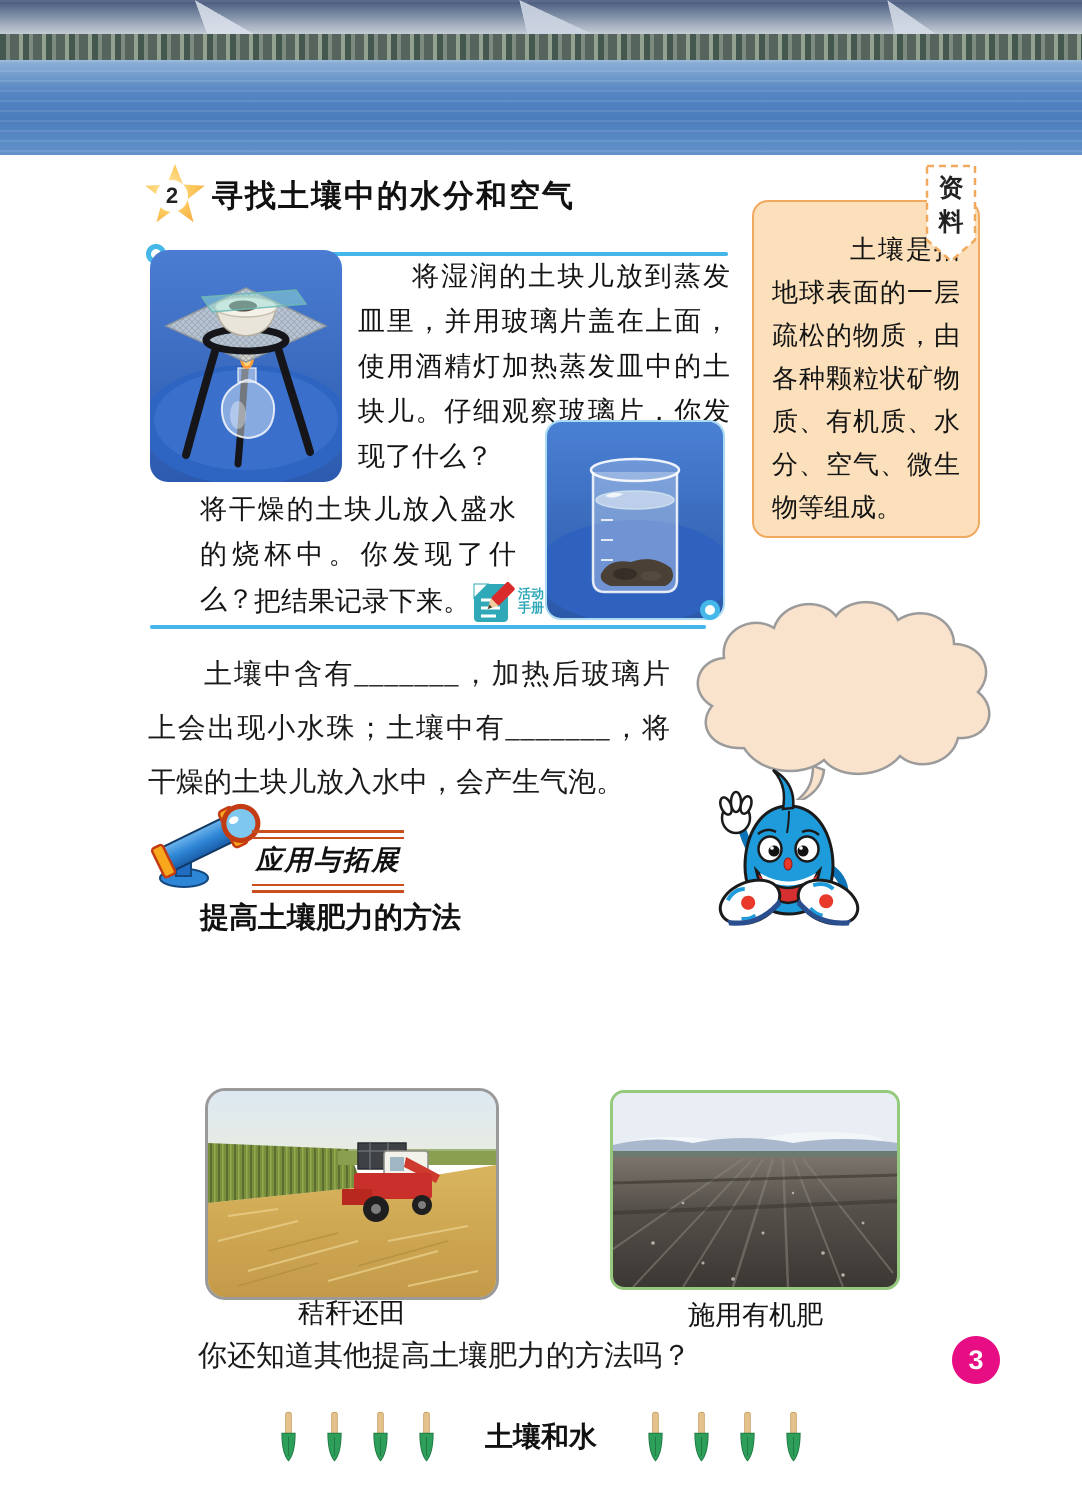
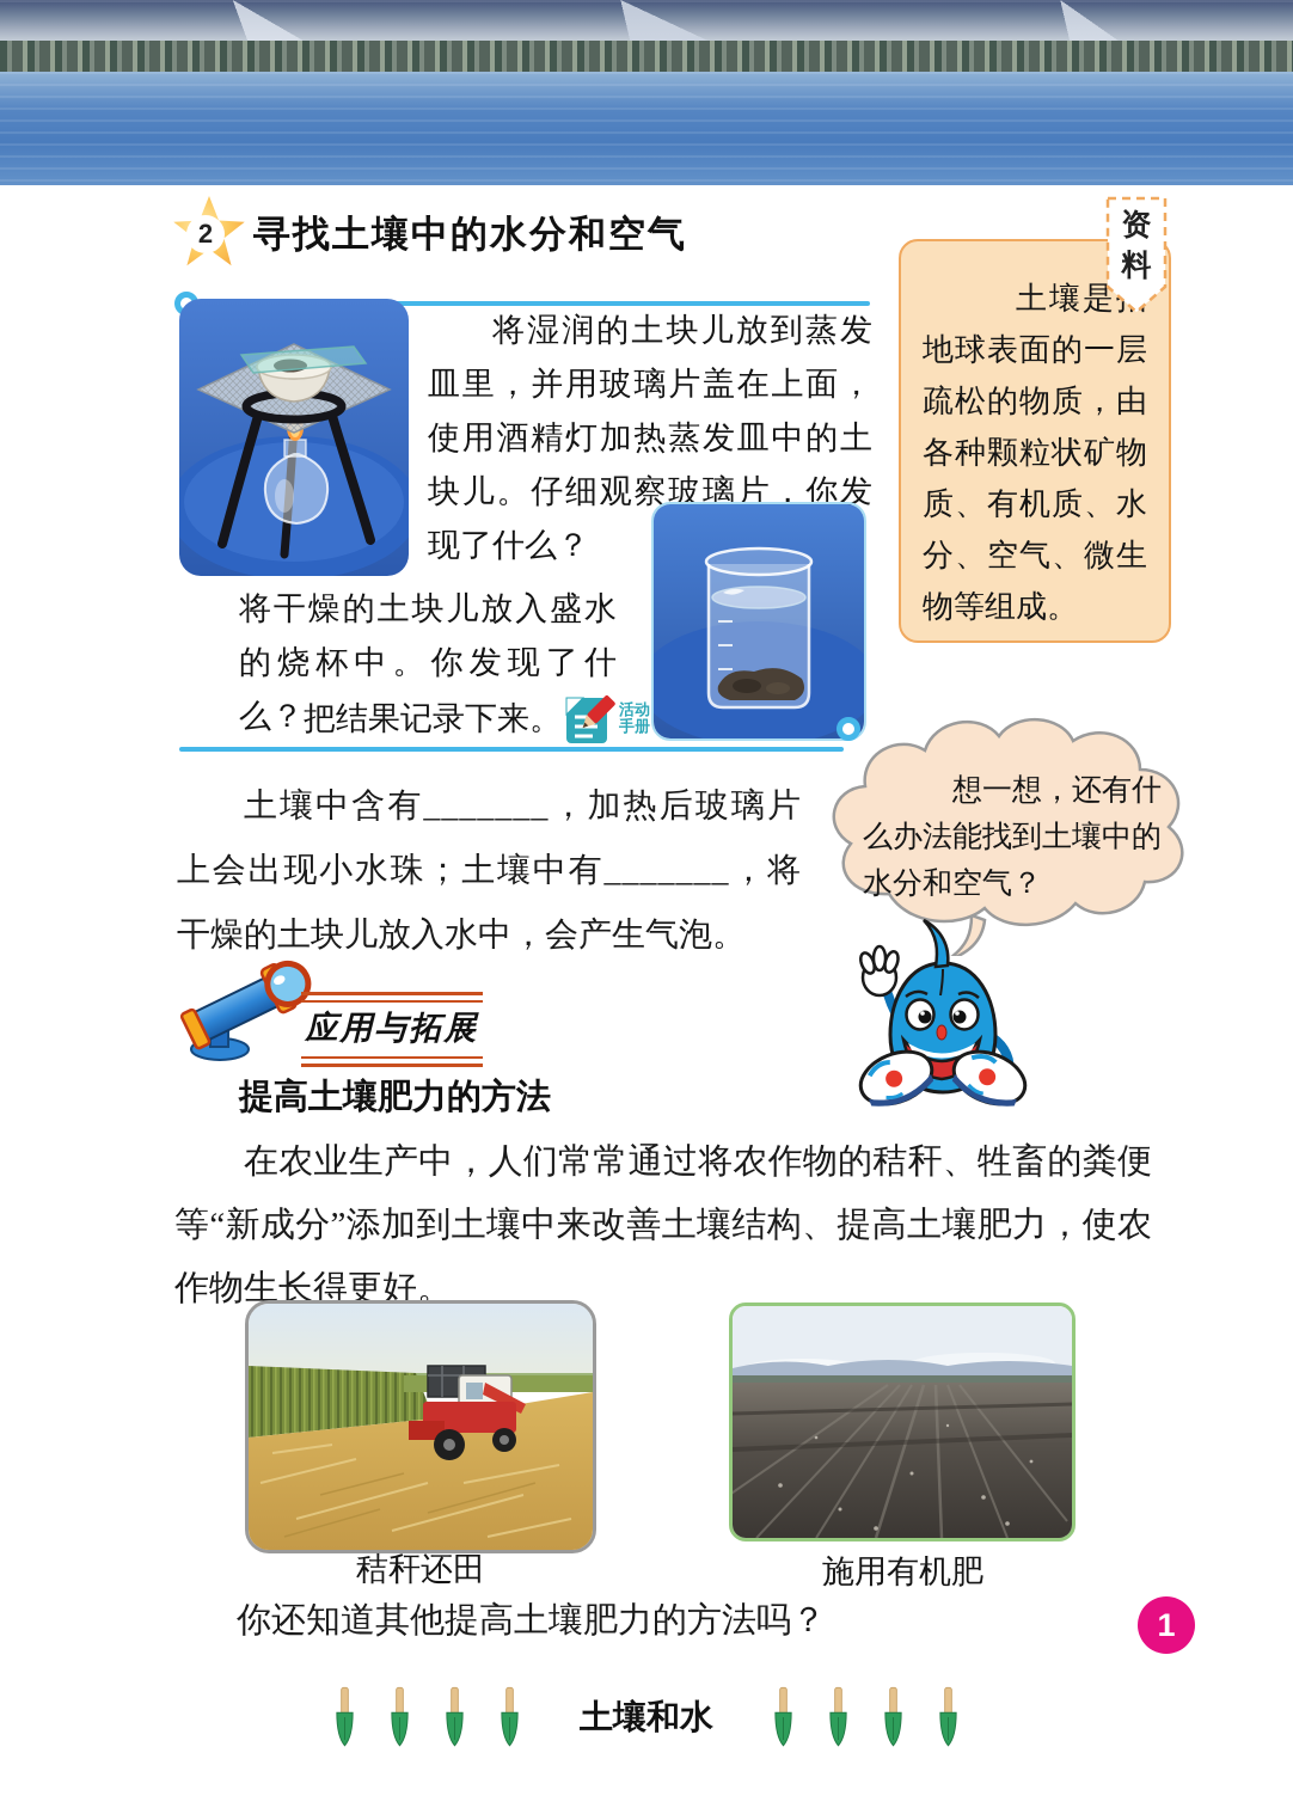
  2
  寻找土壤中的水分和空气
  将湿润的土块儿放到蒸发皿里，并用玻璃片盖在上面，使用酒精灯加热蒸发皿中的土块儿。仔细观察玻璃片，你发现了什么？
  土壤是地球表面的一层疏松的物质，由各种颗粒状矿物质、有机质、水分、空气、微生物等组成。
  资
  料
  将干燥的土块儿放入盛水的烧杯中。你发现了什么？
  把结果记录下来。
  活动
  手册
  土壤中含有_______，加热后玻璃片上会出现小水珠；土壤中有_______，将干燥的土块儿放入水中，会产生气泡。
+ 想一想，还有什么办法能找到土壤中的水分和空气？
  应用与拓展
  提高土壤肥力的方法
+ 在农业生产中，人们常常通过将农作物的秸秆、牲畜的粪便等“新成分”添加到土壤中来改善土壤结构、提高土壤肥力，使农作物生长得更好。
  秸秆还田
  施用有机肥
  你还知道其他提高土壤肥力的方法吗？
- 3
+ 1
  土壤和水
